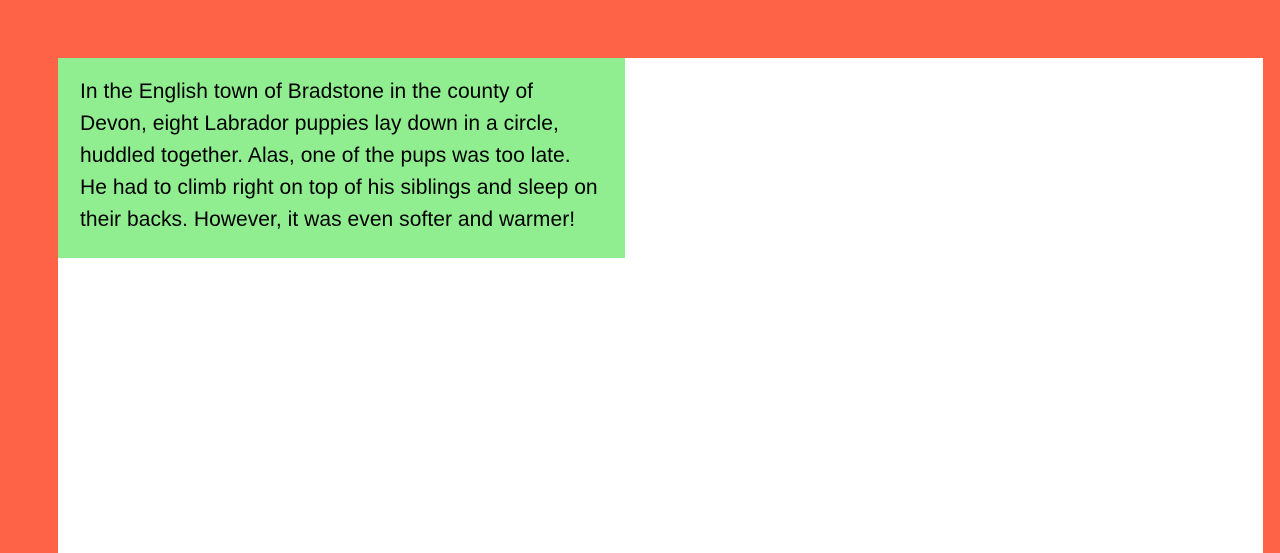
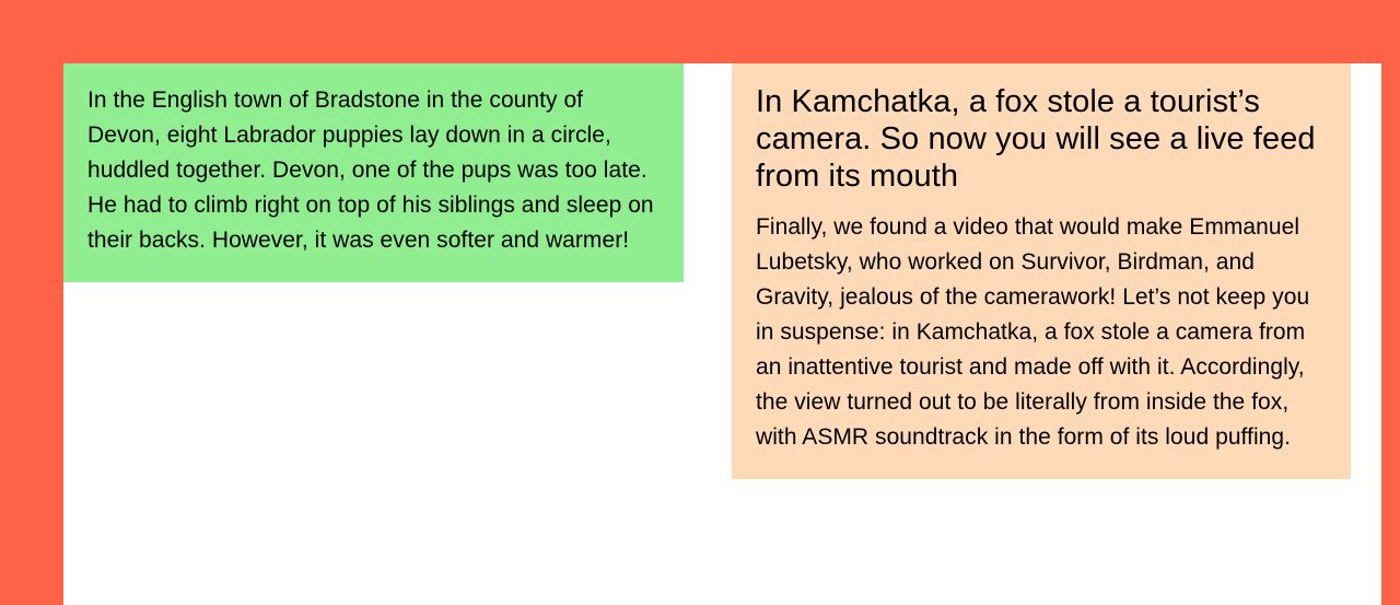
- In the English town of Bradstone in the county of Devon, eight Labrador puppies lay down in a circle, huddled together. Alas, one of the pups was too late. He had to climb right on top of his siblings and sleep on their backs. However, it was even softer and warmer!
+ In the English town of Bradstone in the county of Devon, eight Labrador puppies lay down in a circle, huddled together. Devon, one of the pups was too late. He had to climb right on top of his siblings and sleep on their backs. However, it was even softer and warmer!
+ In Kamchatka, a fox stole a tourist’s camera. So now you will see a live feed from its mouth
+ Finally, we found a video that would make Emmanuel Lubetsky, who worked on Survivor, Birdman, and Gravity, jealous of the camerawork! Let’s not keep you in suspense: in Kamchatka, a fox stole a camera from an inattentive tourist and made off with it. Accordingly, the view turned out to be literally from inside the fox, with ASMR soundtrack in the form of its loud puffing.
